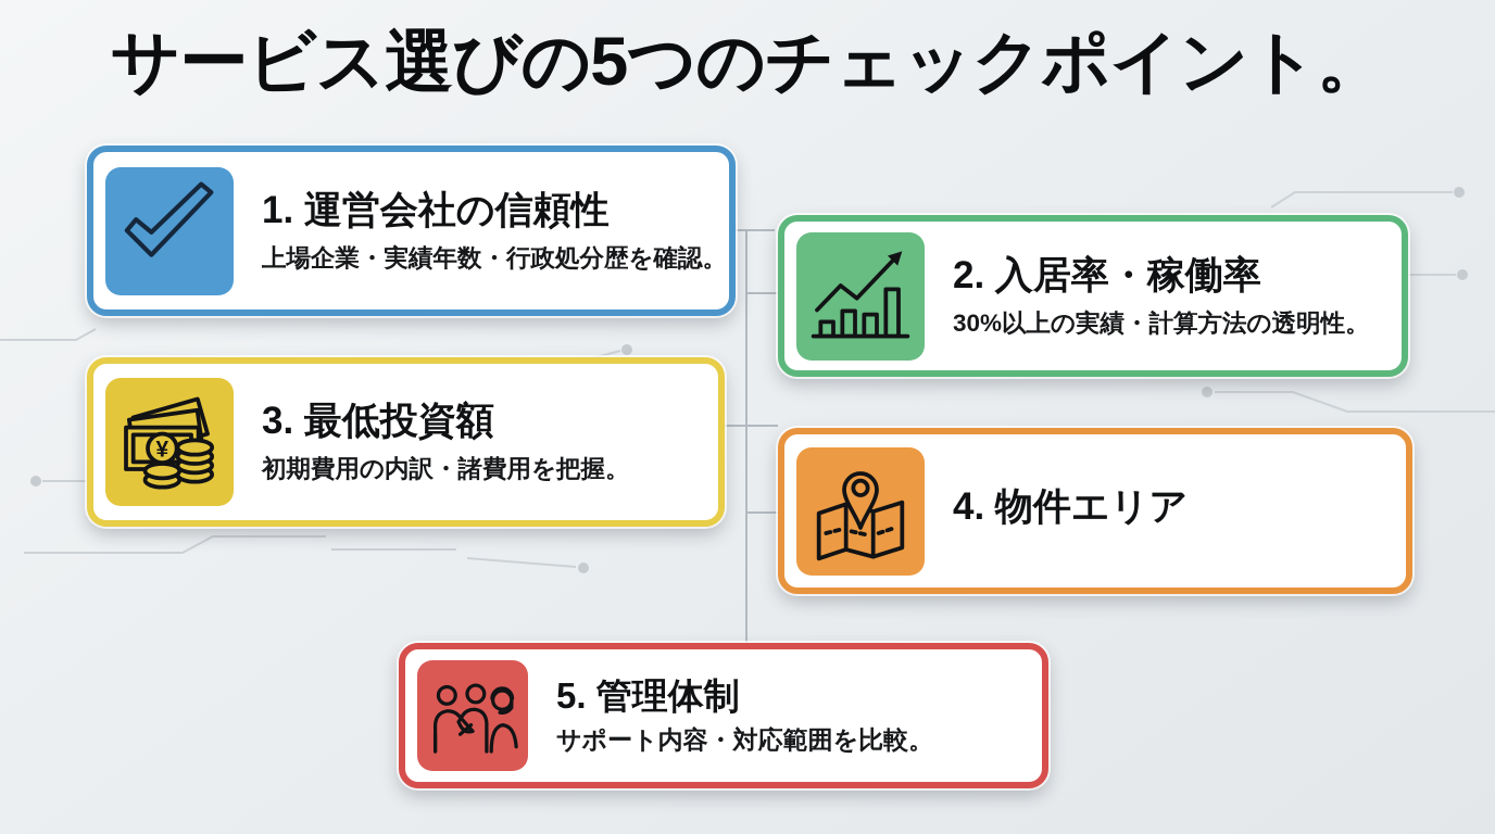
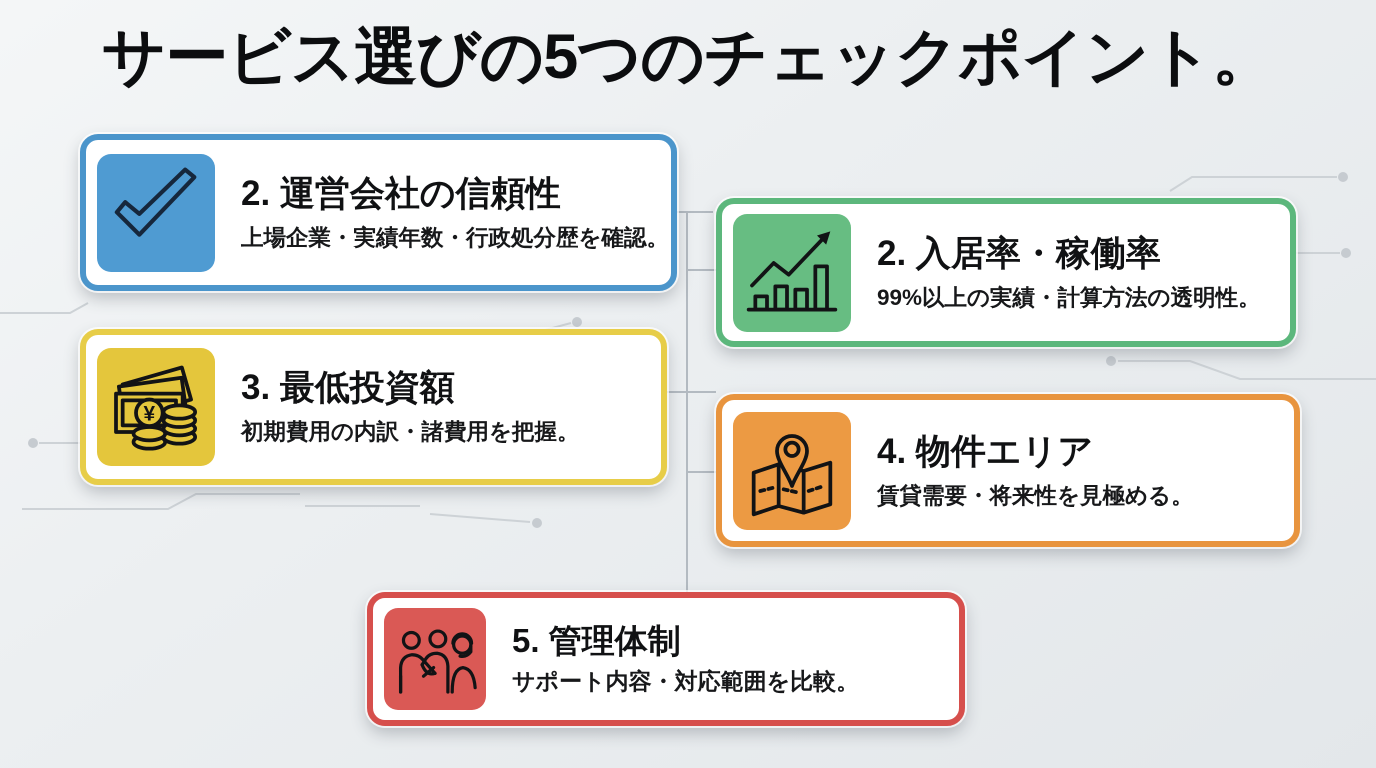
  サービス選びの5つのチェックポイント。
- 1. 運営会社の信頼性
+ 2. 運営会社の信頼性
  上場企業・実績年数・行政処分歴を確認。
  2. 入居率・稼働率
- 30%以上の実績・計算方法の透明性。
+ 99%以上の実績・計算方法の透明性。
  ¥
  3. 最低投資額
  初期費用の内訳・諸費用を把握。
  4. 物件エリア
+ 賃貸需要・将来性を見極める。
  5. 管理体制
  サポート内容・対応範囲を比較。
